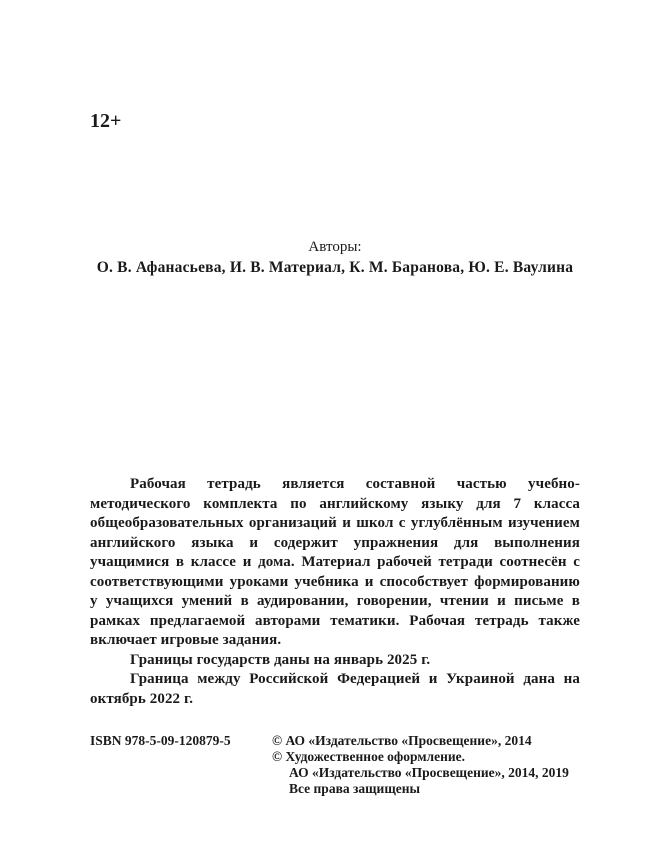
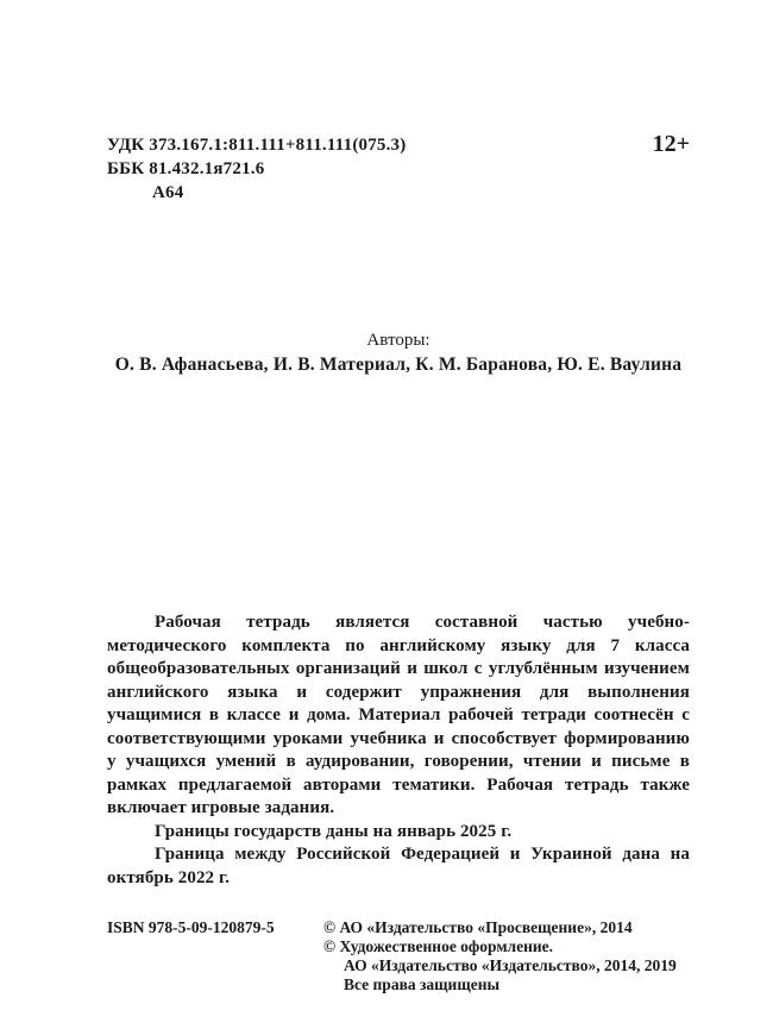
+ УДК 373.167.1:811.111+811.111(075.3)
+ ББК 81.432.1я721.6
+ А64
  12+
  Авторы:
  О. В. Афанасьева, И. В. Материал, К. М. Баранова, Ю. Е. Ваулина
  Рабочая тетрадь является составной частью учебно-методического комплекта по английскому языку для 7 класса общеобразовательных организаций и школ с углублённым изучением английского языка и содержит упражнения для выполнения учащимися в классе и дома. Материал рабочей тетради соотнесён с соответствующими уроками учебника и способствует формированию у учащихся умений в аудировании, говорении, чтении и письме в рамках предлагаемой авторами тематики. Рабочая тетрадь также включает игровые задания.
  Границы государств даны на январь 2025 г.
  Граница между Российской Федерацией и Украиной дана на октябрь 2022 г.
  ISBN 978-5-09-120879-5
  © АО «Издательство «Просвещение», 2014
  © Художественное оформление.
- АО «Издательство «Просвещение», 2014, 2019
+ АО «Издательство «Издательство», 2014, 2019
  Все права защищены
